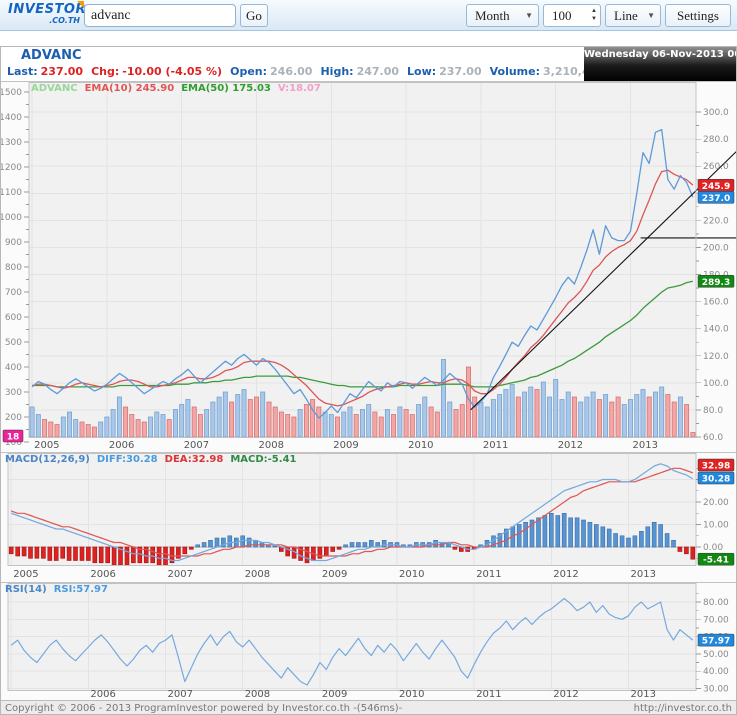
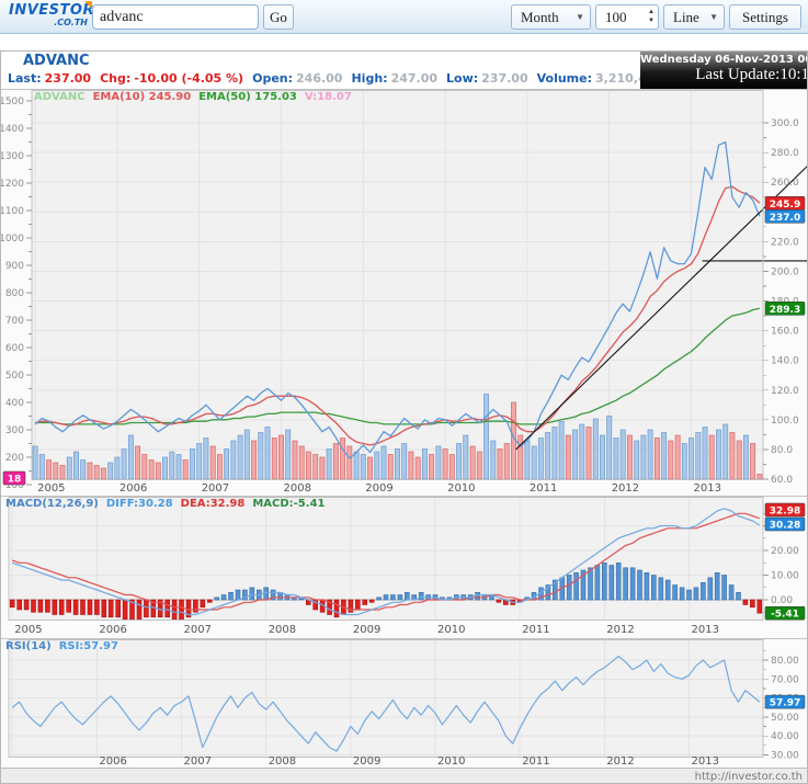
  INVESTOR
  .CO.TH
  advanc
  Go
  Month
  ▼
  100
  Line
  ▼
  Settings
  ADVANC
  Last: 237.00 Chg: -10.00 (-4.05 %) Open: 246.00 High: 247.00 Low: 237.00 Volume: 3,210,
  Wednesday 06-Nov-2013 0
+ Last Update:10:1
  60.0
  80.0
  100.0
  120.0
  140.0
  160.0
  200.0
  220.0
  260.0
  280.0
  300.0
  100
  200
  300
  400
  500
  600
  700
  800
  900
  1000
  1100
  1200
  1300
  1400
  1500
  2005
  2006
  2007
  2008
  2009
  2010
  2011
  2012
  2013
  245.9
  237.0
  289.3
  18
  ADVANC EMA(10) 245.90 EMA(50) 175.03 V:18.07
  0.00
  10.00
  20.00
  2005
  2006
  2007
  2008
  2009
  2010
  2011
  2012
  2013
  32.98
  30.28
  -5.41
  MACD(12,26,9) DIFF:30.28 DEA:32.98 MACD:-5.41
  30.00
  40.00
  50.00
  70.00
  80.00
  2006
  2007
  2008
  2009
  2010
  2011
  2012
  2013
  57.97
  RSI(14) RSI:57.97
- Copyright © 2006 - 2013 ProgramInvestor powered by Investor.co.th -(546ms)-
  http://investor.co.th
